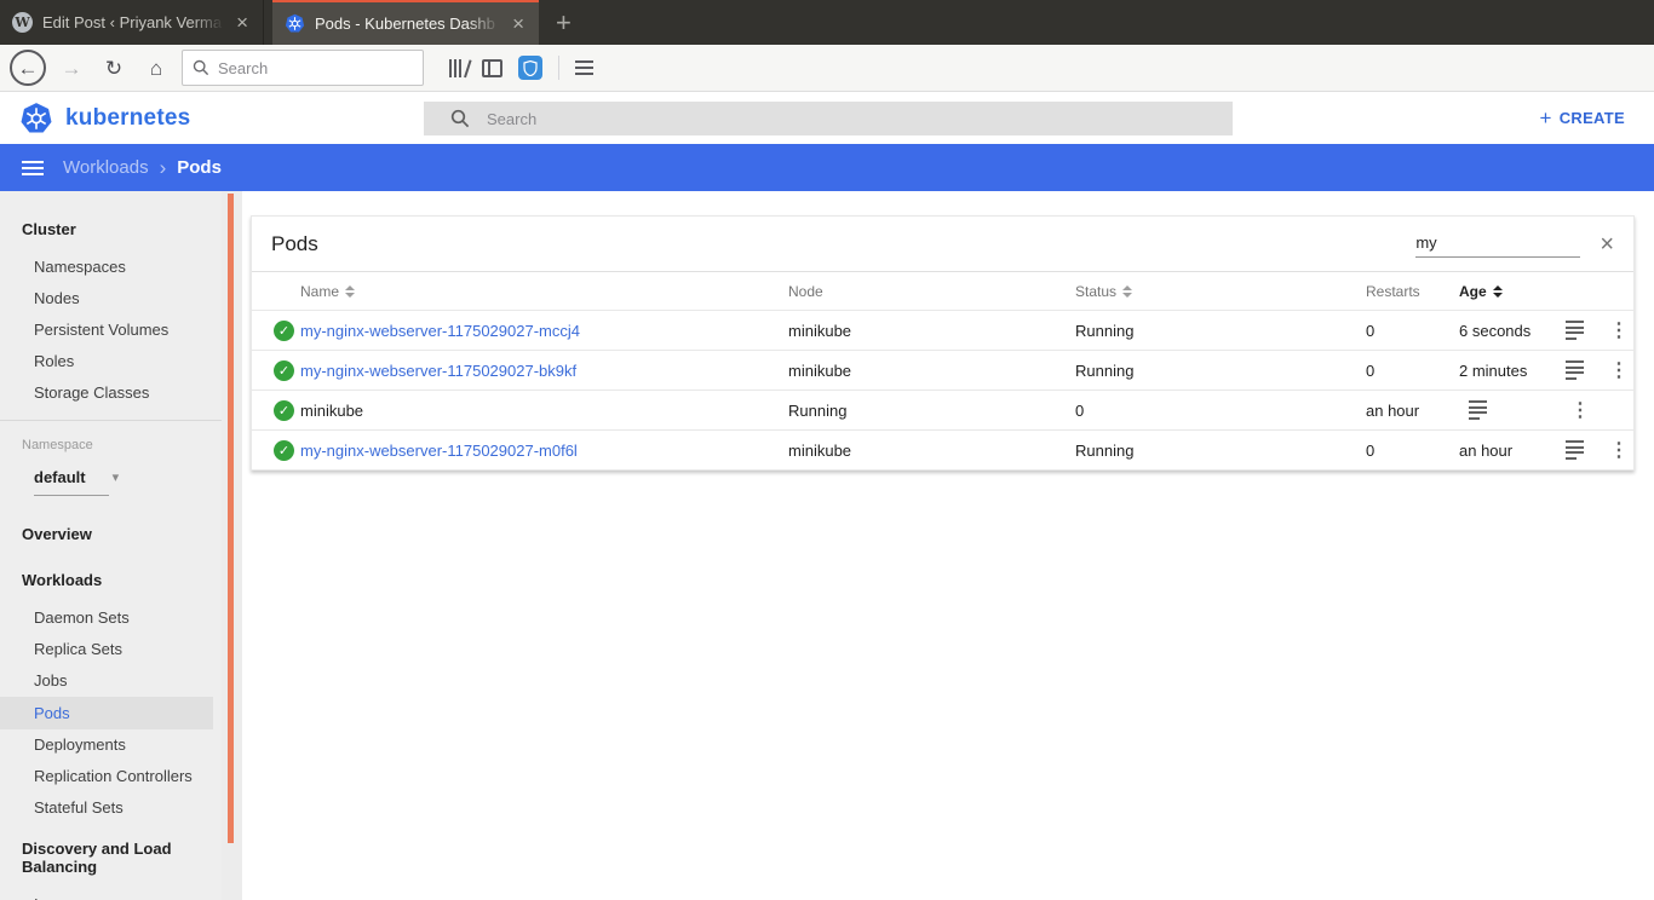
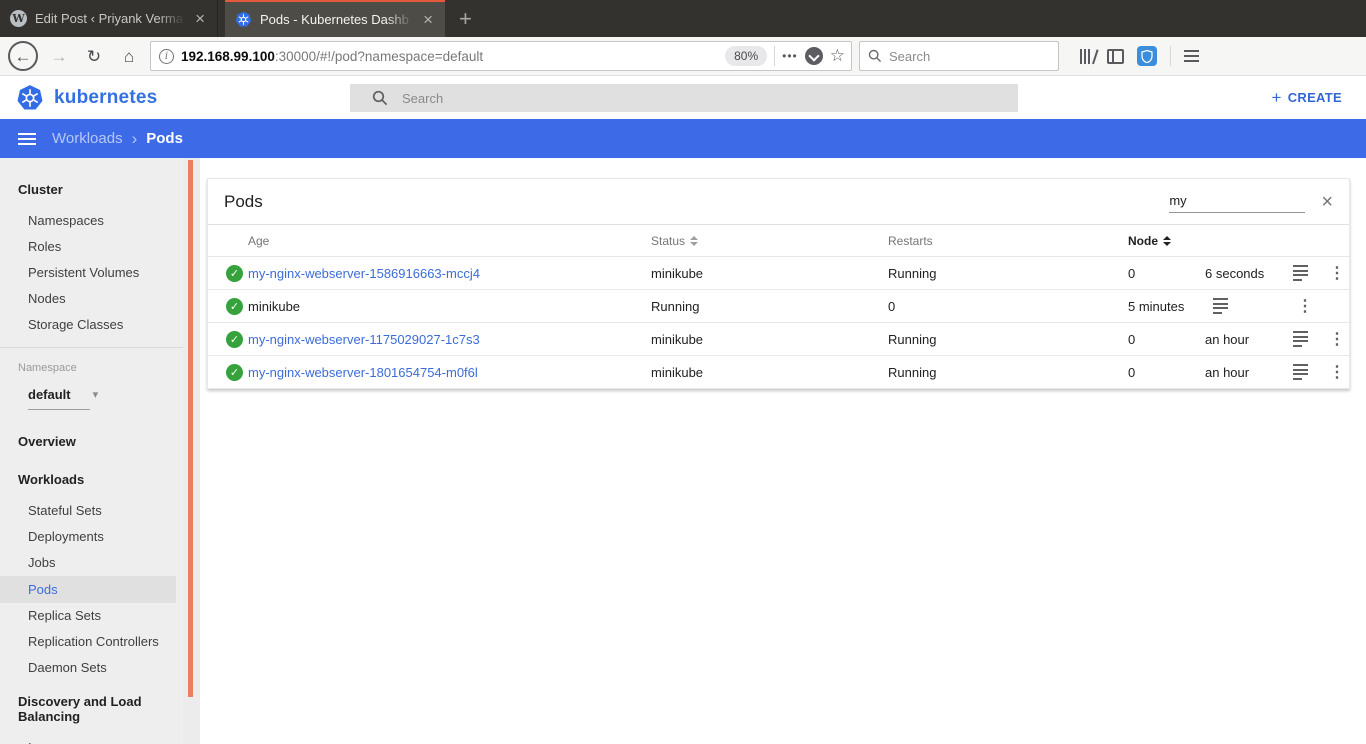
  W
  Edit Post ‹ Priyank Verma
  ×
  Pods - Kubernetes Dashb
  ×
  +
  ←
  →
  ↻
  ⌂
+ i
+ 192.168.99.100:30000/#!/pod?namespace=default
+ 80%
+ •••
+ ☆
  Search
  kubernetes
  Search
  +
  CREATE
  Workloads
  ›
  Pods
  Cluster
  Namespaces
- Nodes
+ Roles
  Persistent Volumes
- Roles
+ Nodes
  Storage Classes
  Namespace
  default
  ▾
  Overview
  Workloads
- Daemon Sets
+ Stateful Sets
- Replica Sets
+ Deployments
  Jobs
  Pods
- Deployments
+ Replica Sets
  Replication Controllers
- Stateful Sets
+ Daemon Sets
  Discovery and Load Balancing
  Pods
  my
  ×
- Name
- Node
+ Age
  Status
  Restarts
- Age
+ Node
  ✓
- my-nginx-webserver-1175029027-mccj4
+ my-nginx-webserver-1586916663-mccj4
  minikube
  Running
  0
  6 seconds
  ⋮
  ✓
- my-nginx-webserver-1175029027-bk9kf
  minikube
  Running
  0
- 2 minutes
+ 5 minutes
  ⋮
  ✓
+ my-nginx-webserver-1175029027-1c7s3
  minikube
  Running
  0
  an hour
  ⋮
  ✓
- my-nginx-webserver-1175029027-m0f6l
+ my-nginx-webserver-1801654754-m0f6l
  minikube
  Running
  0
  an hour
  ⋮
